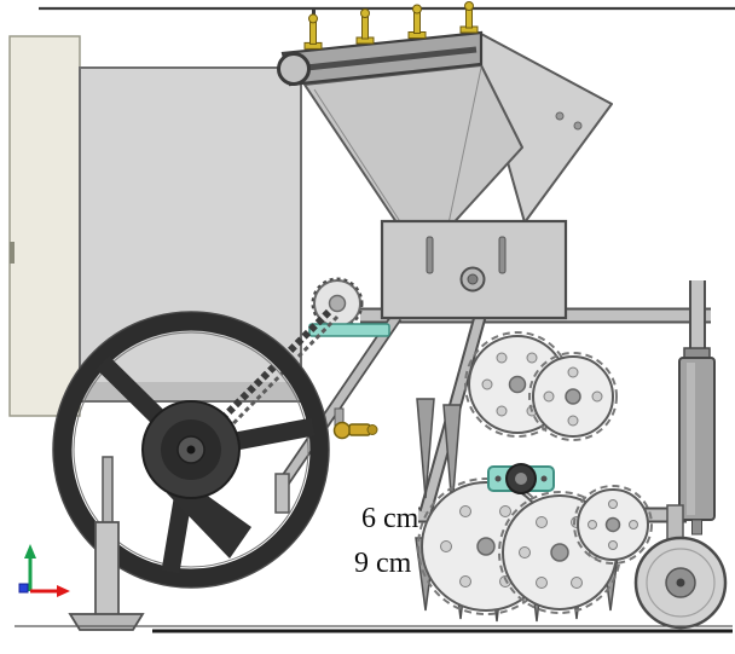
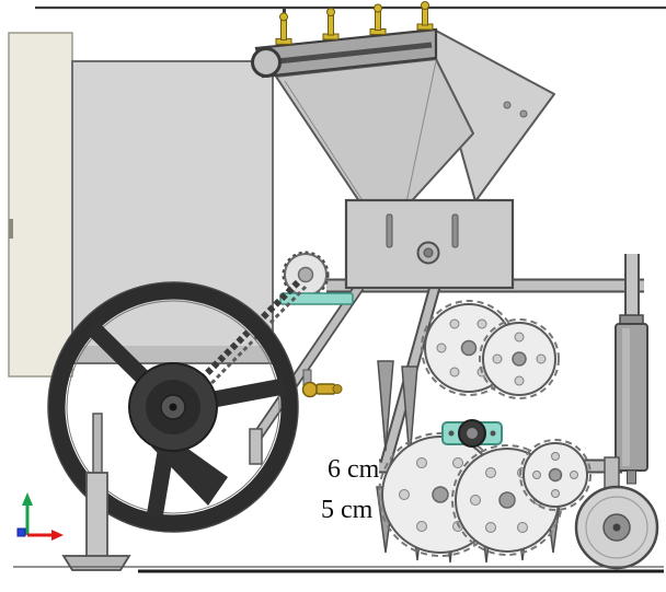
  6 cm
- 9 cm
+ 5 cm
